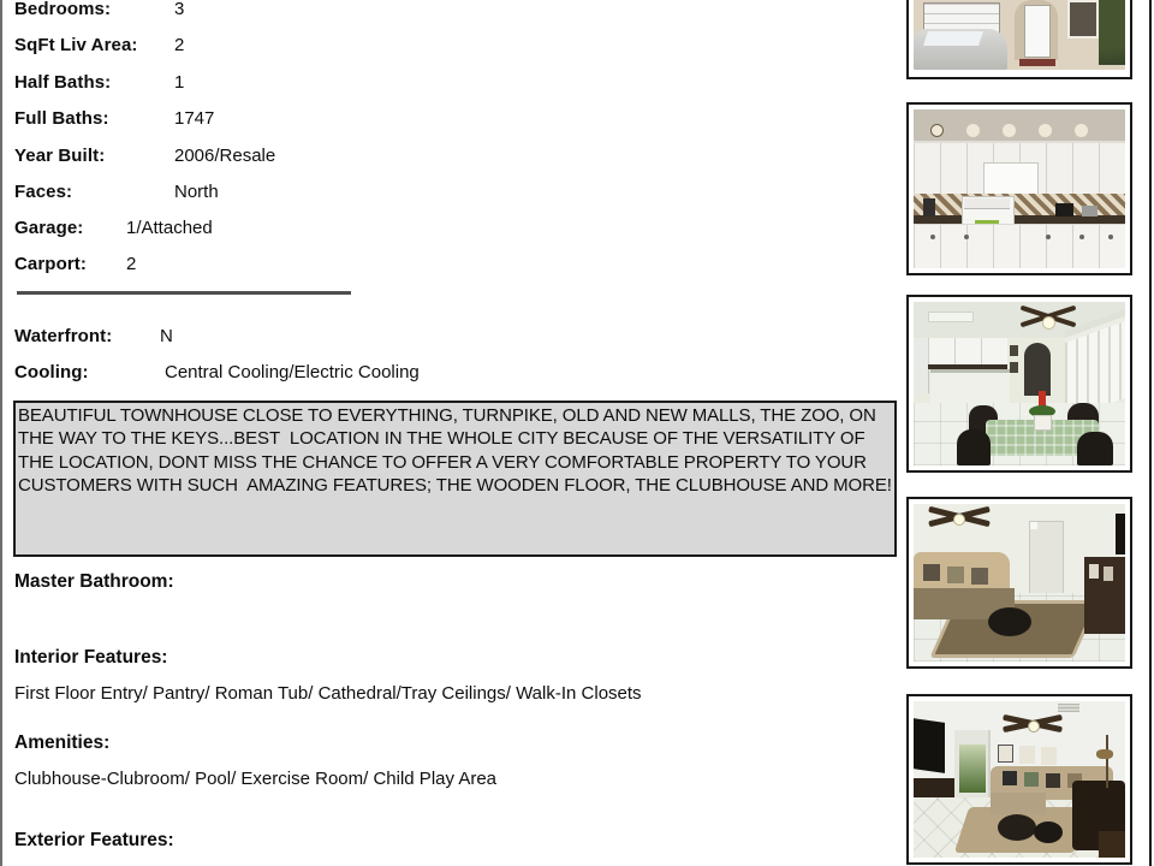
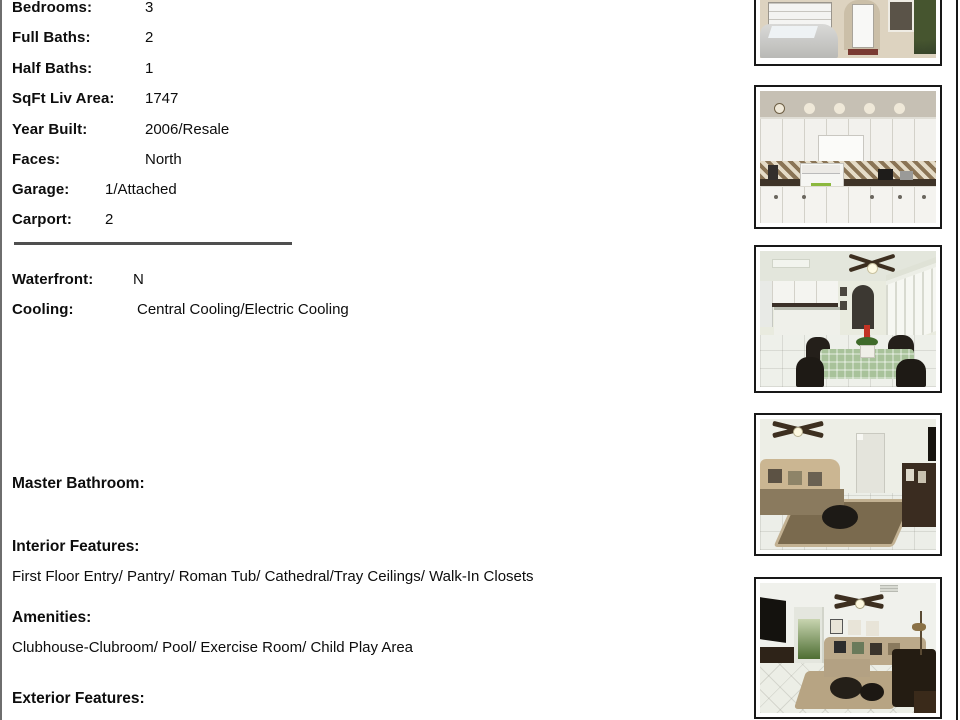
  Bedrooms:
  3
- SqFt Liv Area:
+ Full Baths:
  2
  Half Baths:
  1
- Full Baths:
+ SqFt Liv Area:
  1747
  Year Built:
  2006/Resale
  Faces:
  North
  Garage:
  1/Attached
  Carport:
  2
  Waterfront:
  N
  Cooling:
  Central Cooling/Electric Cooling
- BEAUTIFUL TOWNHOUSE CLOSE TO EVERYTHING, TURNPIKE, OLD AND NEW MALLS, THE ZOO, ON THE WAY TO THE KEYS...BEST LOCATION IN THE WHOLE CITY BECAUSE OF THE VERSATILITY OF THE LOCATION, DONT MISS THE CHANCE TO OFFER A VERY COMFORTABLE PROPERTY TO YOUR CUSTOMERS WITH SUCH AMAZING FEATURES; THE WOODEN FLOOR, THE CLUBHOUSE AND MORE!
  Master Bathroom:
  Interior Features:
  First Floor Entry/ Pantry/ Roman Tub/ Cathedral/Tray Ceilings/ Walk-In Closets
  Amenities:
  Clubhouse-Clubroom/ Pool/ Exercise Room/ Child Play Area
  Exterior Features:
